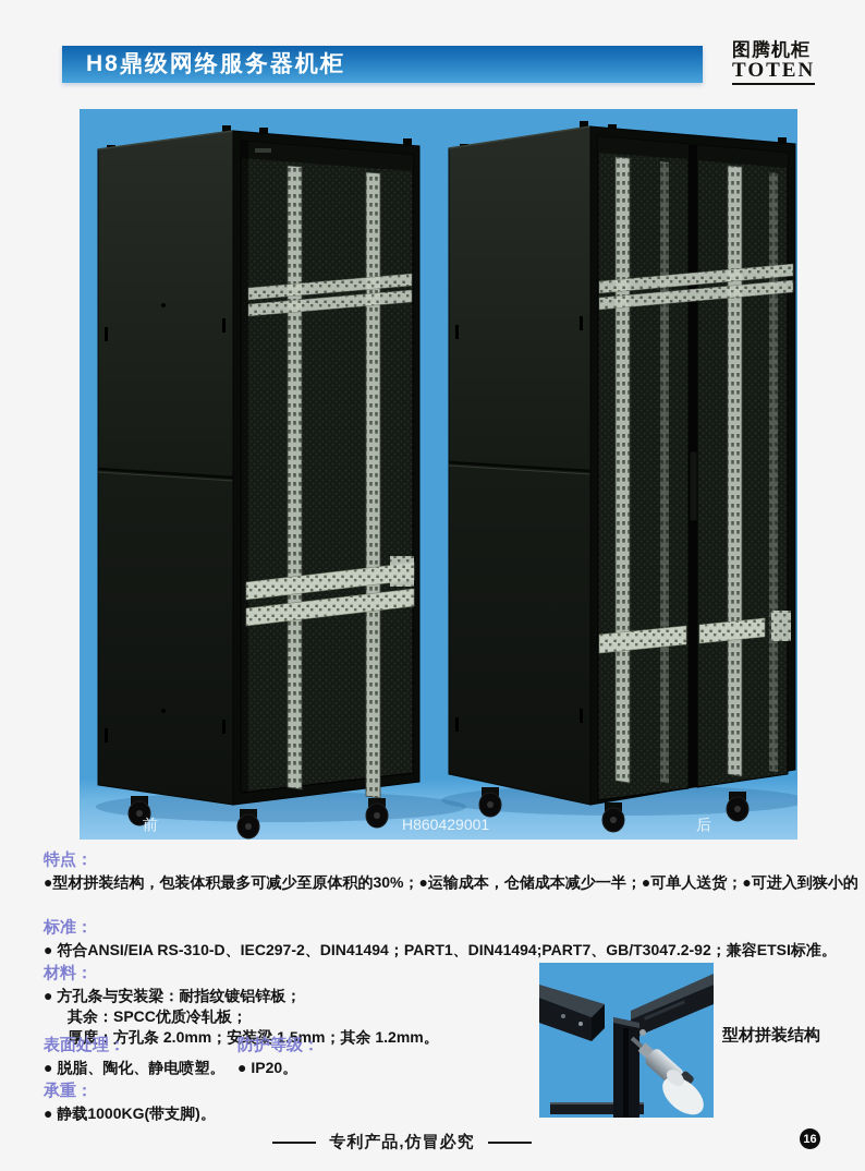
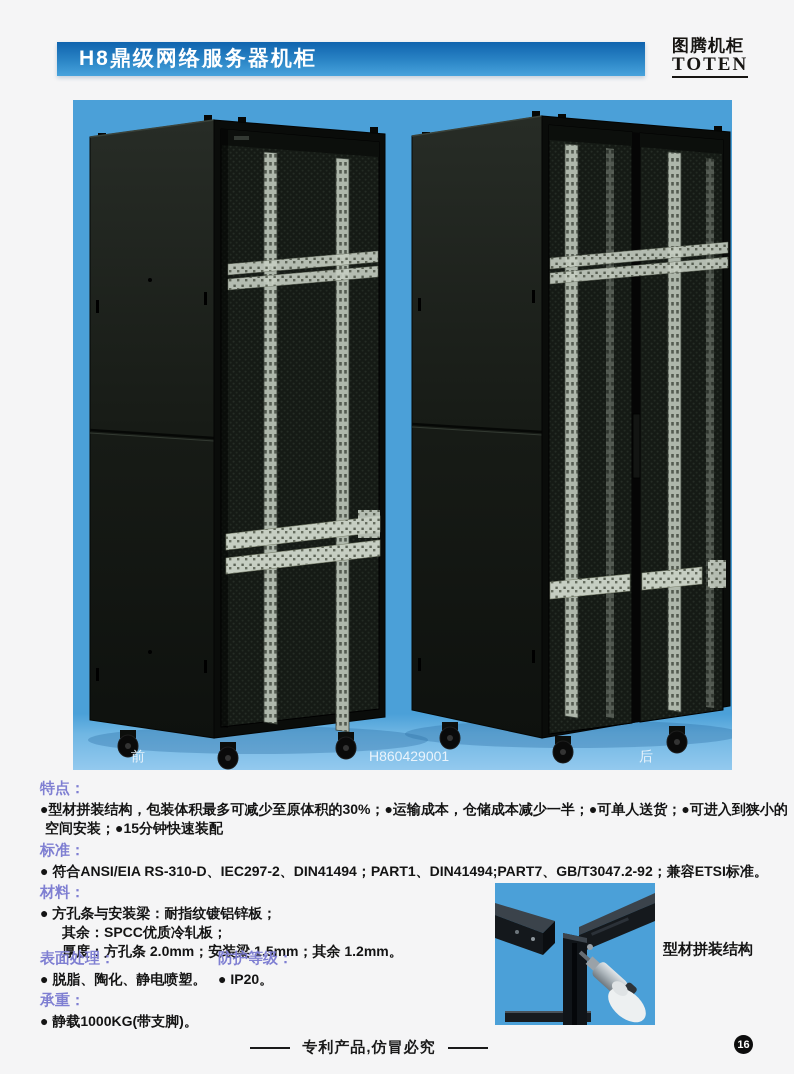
  H8鼎级网络服务器机柜
  图腾机柜
  TOTEN
  前
  H860429001
  后
  特点：
  ●型材拼装结构，包装体积最多可减少至原体积的30%；●运输成本，仓储成本减少一半；●可单人送货；●可进入到狭小的
+ 空间安装；●15分钟快速装配
  标准：
  ● 符合ANSI/EIA RS-310-D、IEC297-2、DIN41494；PART1、DIN41494;PART7、GB/T3047.2-92；兼容ETSI标准。
  材料：
  ● 方孔条与安装梁：耐指纹镀铝锌板；
  其余：SPCC优质冷轧板；
  厚度：方孔条 2.0mm；安装梁 1.5mm；其余 1.2mm。
  表面处理：
  ● 脱脂、陶化、静电喷塑。
  防护等级：
  ● IP20。
  承重：
  ● 静载1000KG(带支脚)。
  型材拼装结构
  专利产品,仿冒必究
  16
